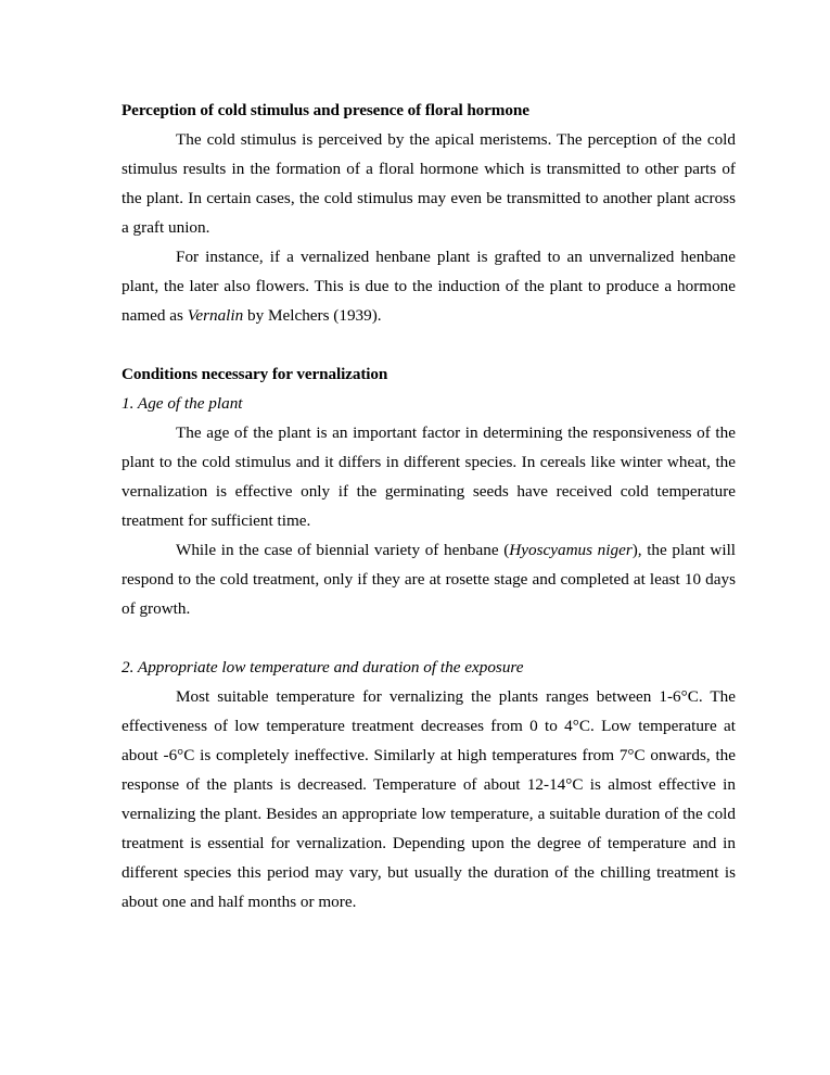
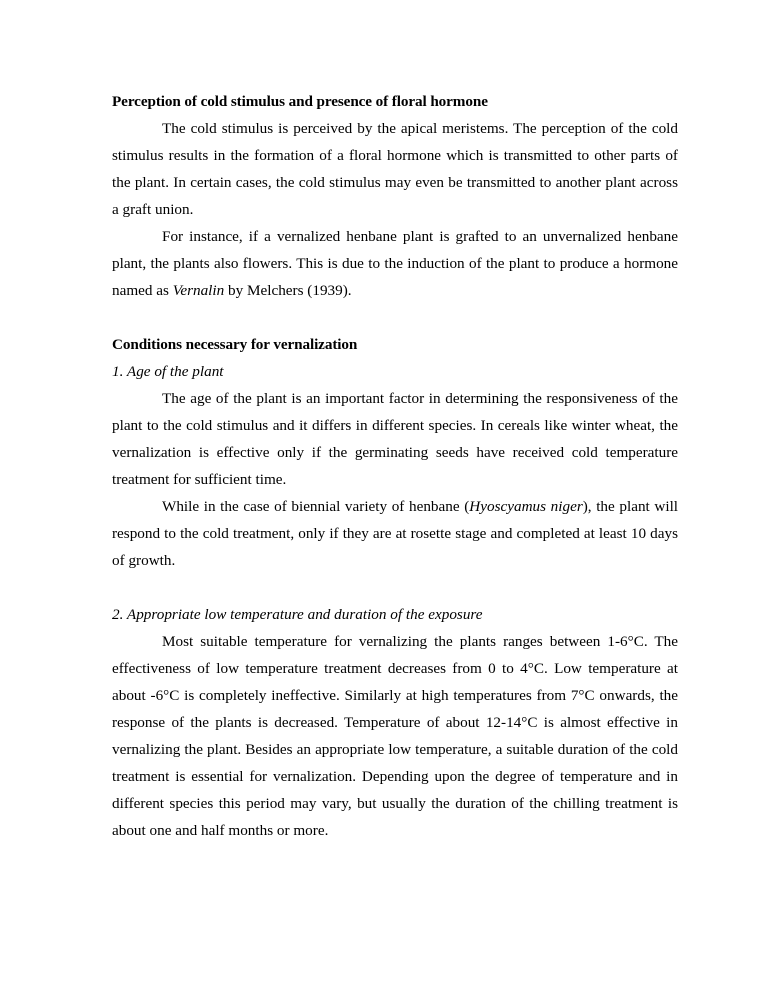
  Perception of cold stimulus and presence of floral hormone
  The cold stimulus is perceived by the apical meristems. The perception of the cold stimulus results in the formation of a floral hormone which is transmitted to other parts of the plant. In certain cases, the cold stimulus may even be transmitted to another plant across a graft union.
- For instance, if a vernalized henbane plant is grafted to an unvernalized henbane plant, the later also flowers. This is due to the induction of the plant to produce a hormone named as Vernalin by Melchers (1939).
+ For instance, if a vernalized henbane plant is grafted to an unvernalized henbane plant, the plants also flowers. This is due to the induction of the plant to produce a hormone named as Vernalin by Melchers (1939).
  Conditions necessary for vernalization
  1. Age of the plant
  The age of the plant is an important factor in determining the responsiveness of the plant to the cold stimulus and it differs in different species. In cereals like winter wheat, the vernalization is effective only if the germinating seeds have received cold temperature treatment for sufficient time.
  While in the case of biennial variety of henbane (Hyoscyamus niger), the plant will respond to the cold treatment, only if they are at rosette stage and completed at least 10 days of growth.
  2. Appropriate low temperature and duration of the exposure
  Most suitable temperature for vernalizing the plants ranges between 1-6°C. The effectiveness of low temperature treatment decreases from 0 to 4°C. Low temperature at about -6°C is completely ineffective. Similarly at high temperatures from 7°C onwards, the response of the plants is decreased. Temperature of about 12-14°C is almost effective in vernalizing the plant. Besides an appropriate low temperature, a suitable duration of the cold treatment is essential for vernalization. Depending upon the degree of temperature and in different species this period may vary, but usually the duration of the chilling treatment is about one and half months or more.
